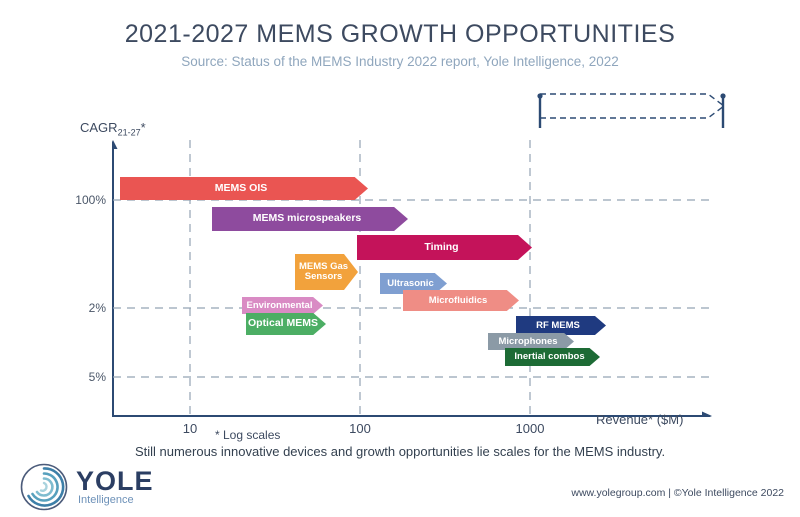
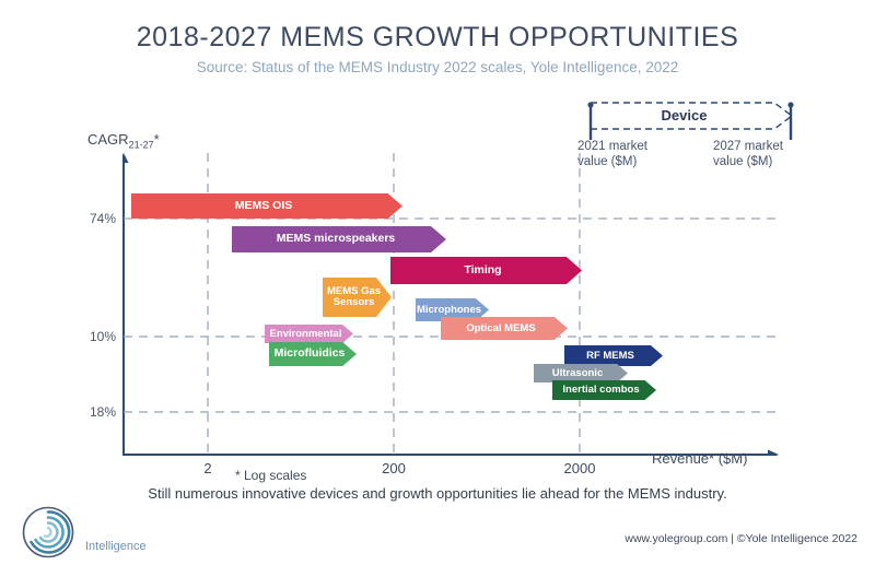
- 2021-2027 MEMS GROWTH OPPORTUNITIES
+ 2018-2027 MEMS GROWTH OPPORTUNITIES
- Source: Status of the MEMS Industry 2022 report, Yole Intelligence, 2022
+ Source: Status of the MEMS Industry 2022 scales, Yole Intelligence, 2022
+ Device
+ 2021 market value ($M)
+ 2027 market value ($M)
  CAGR21-27*
  MEMS OIS
  MEMS microspeakers
  Timing
  MEMS Gas
  Sensors
- Ultrasonic
+ Microphones
- Microfluidics
+ Optical MEMS
  Environmental
- Optical MEMS
+ Microfluidics
  RF MEMS
- Microphones
+ Ultrasonic
  Inertial combos
- 100%
+ 74%
- 2%
+ 10%
- 5%
+ 18%
- 10
+ 2
- 100
+ 200
- 1000
+ 2000
  Revenue* ($M)
  * Log scales
- Still numerous innovative devices and growth opportunities lie scales for the MEMS industry.
+ Still numerous innovative devices and growth opportunities lie ahead for the MEMS industry.
- YOLE
  Intelligence
  www.yolegroup.com | ©Yole Intelligence 2022
